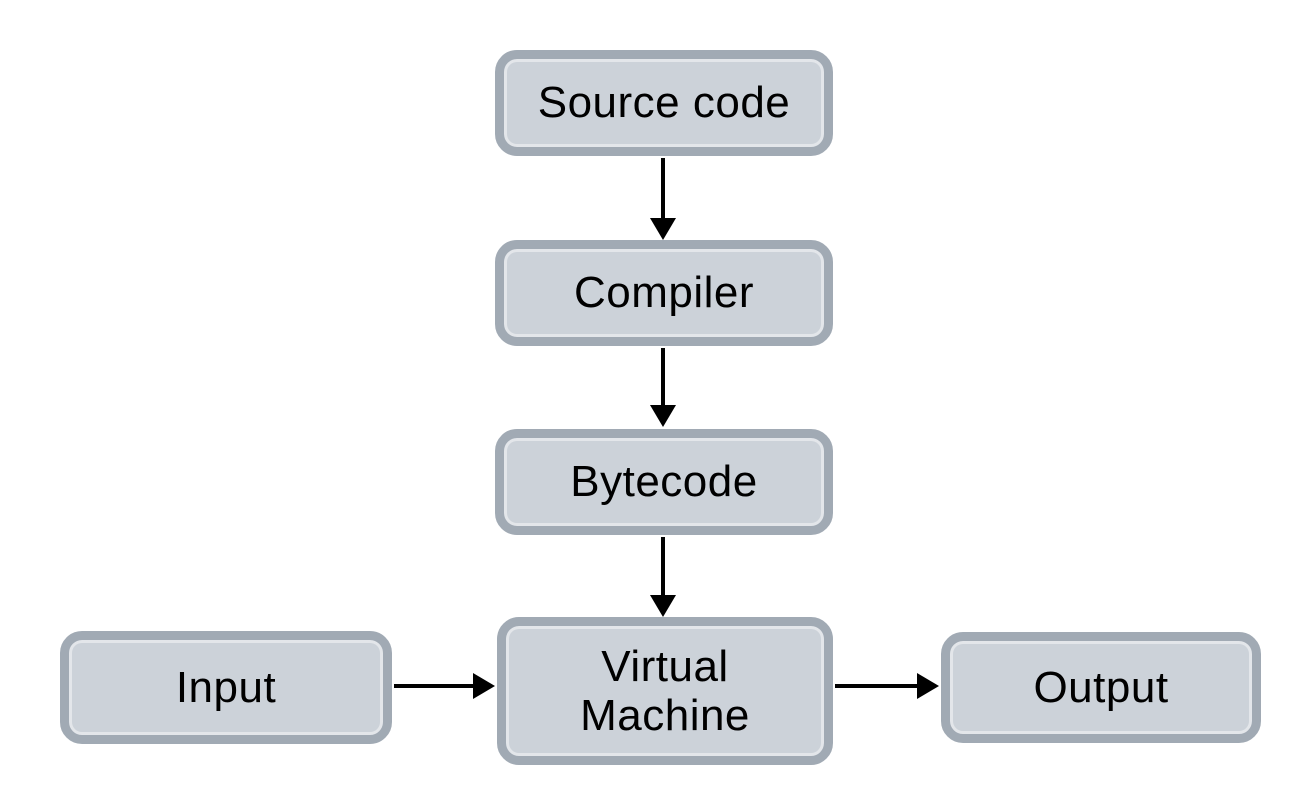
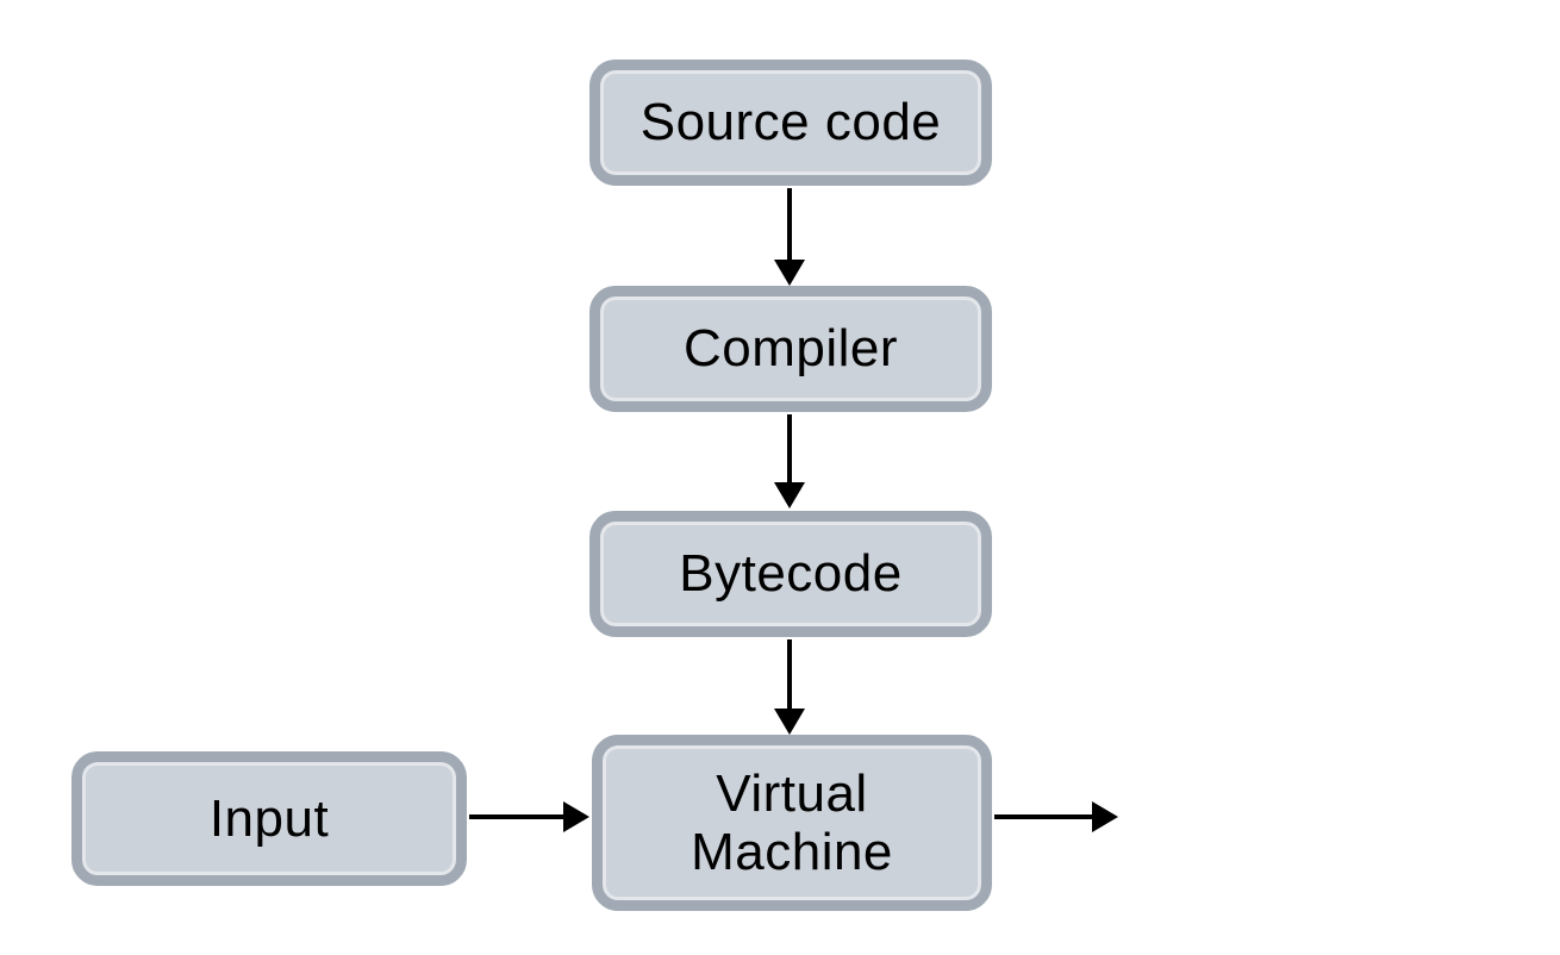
  Source code
  Compiler
  Bytecode
  Virtual Machine
  Input
- Output
